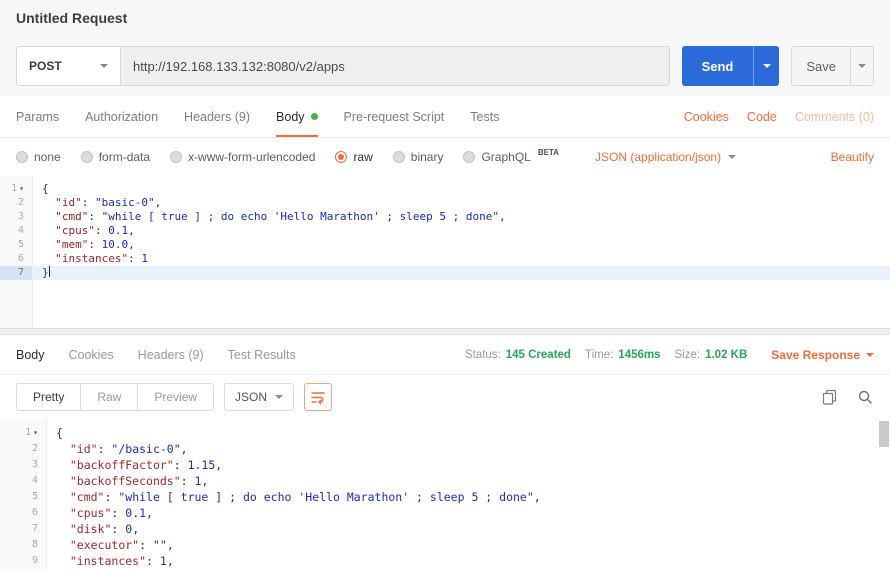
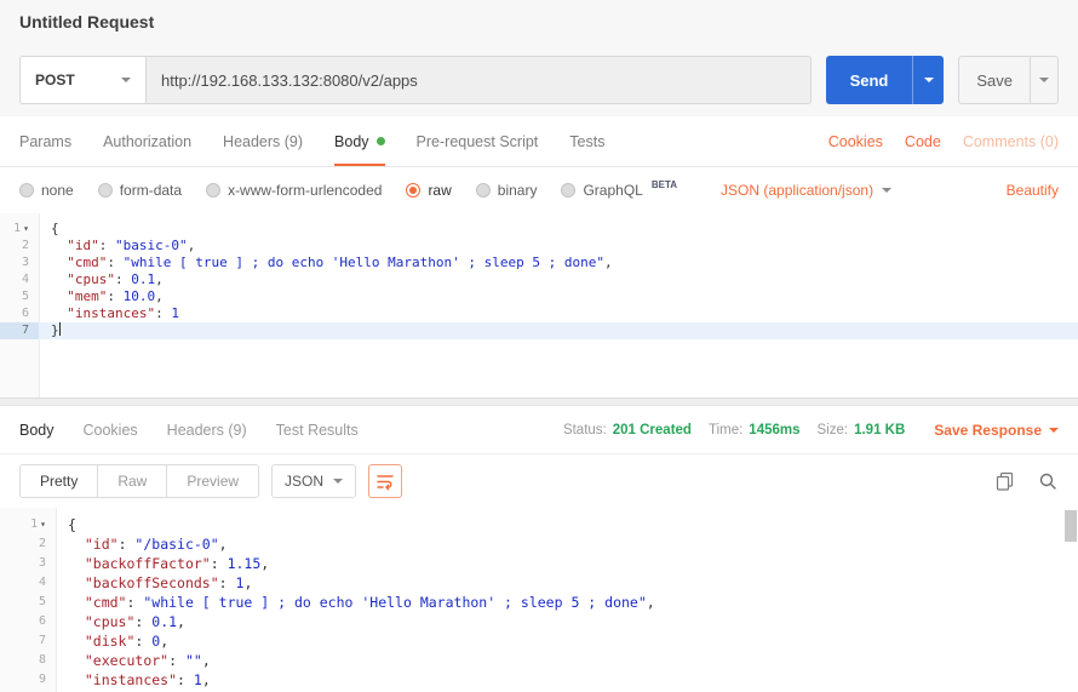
  Untitled Request
  POST
  http://192.168.133.132:8080/v2/apps
  Send
  Save
  Params
  Authorization
  Headers (9)
  Body
  Pre-request Script
  Tests
  Cookies
  Code
  Comments (0)
  none
  form-data
  x-www-form-urlencoded
  raw
  binary
  GraphQL
  BETA
  JSON (application/json)
  Beautify
  1 ▾
  {
  2
  "id": "basic-0",
  3
  "cmd": "while [ true ] ; do echo 'Hello Marathon' ; sleep 5 ; done",
  4
  "cpus": 0.1,
  5
  "mem": 10.0,
  6
  "instances": 1
  7
  }
  Body
  Cookies
  Headers (9)
  Test Results
  Status:
- 145 Created
+ 201 Created
  Time:
  1456ms
  Size:
- 1.02 KB
+ 1.91 KB
  Save Response
  Pretty
  Raw
  Preview
  JSON
  1 ▾
  {
  2
  "id": "/basic-0",
  3
  "backoffFactor": 1.15,
  4
  "backoffSeconds": 1,
  5
  "cmd": "while [ true ] ; do echo 'Hello Marathon' ; sleep 5 ; done",
  6
  "cpus": 0.1,
  7
  "disk": 0,
  8
  "executor": "",
  9
  "instances": 1,
